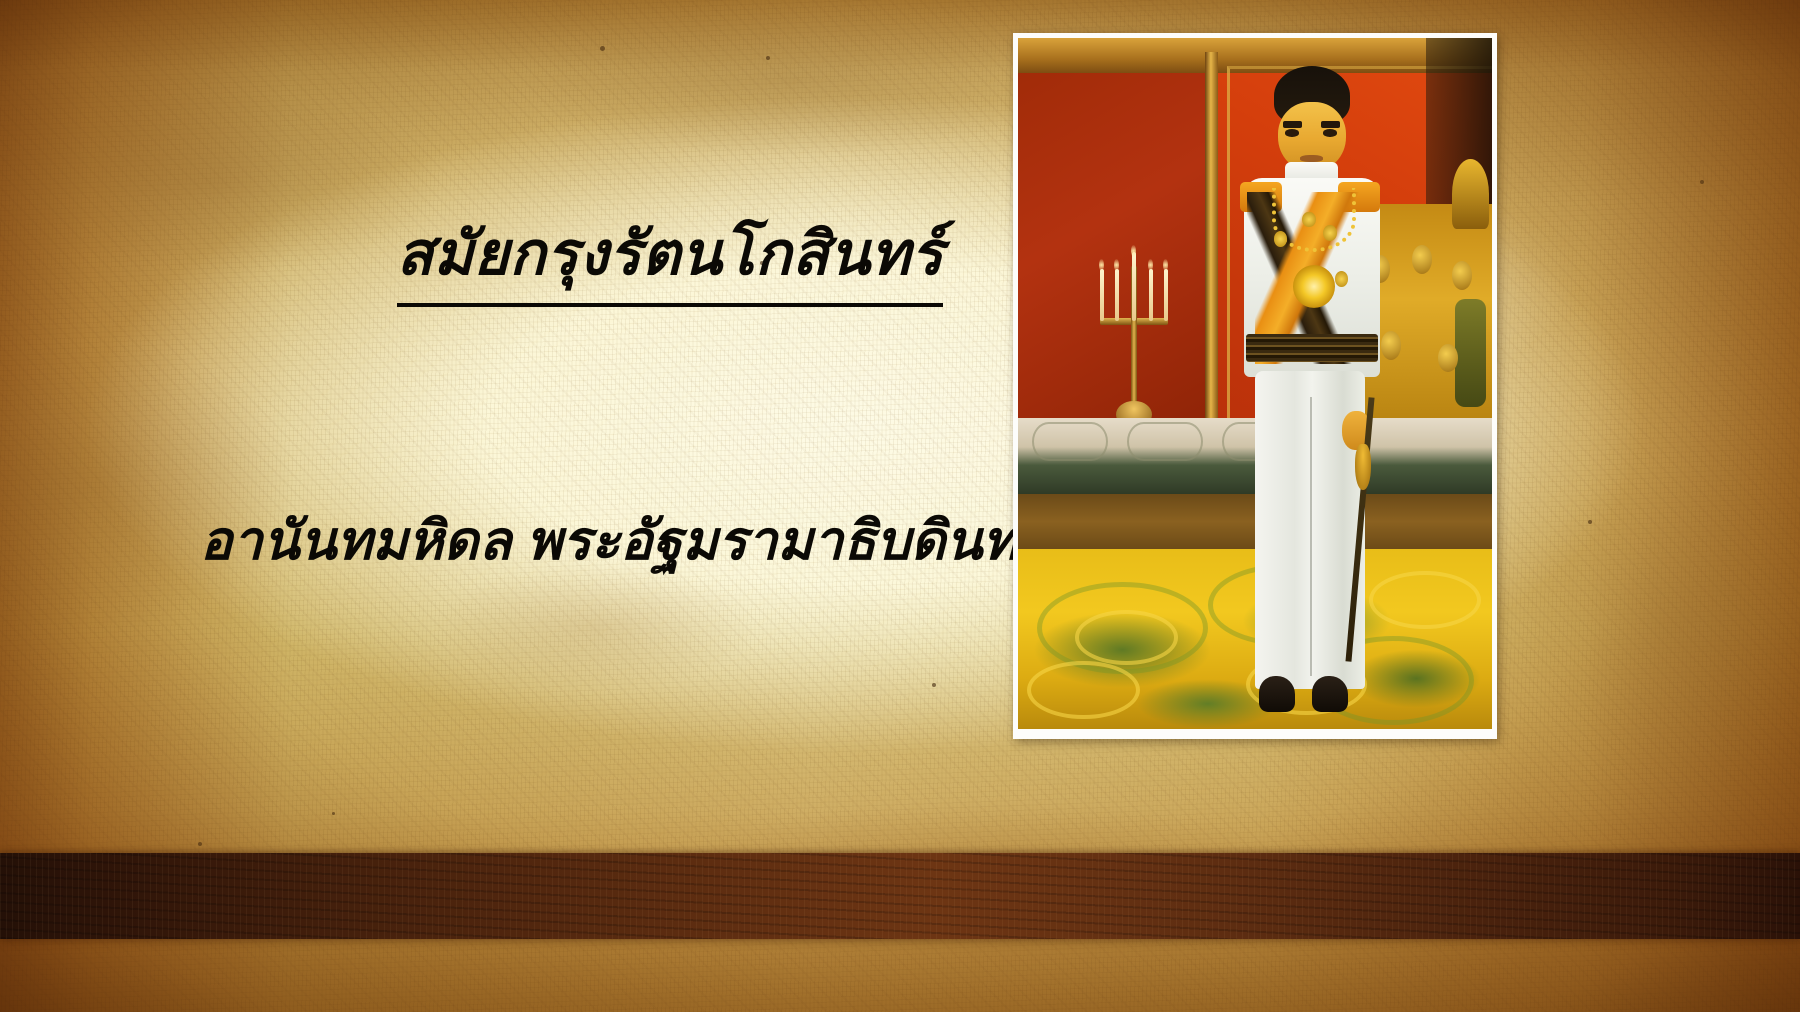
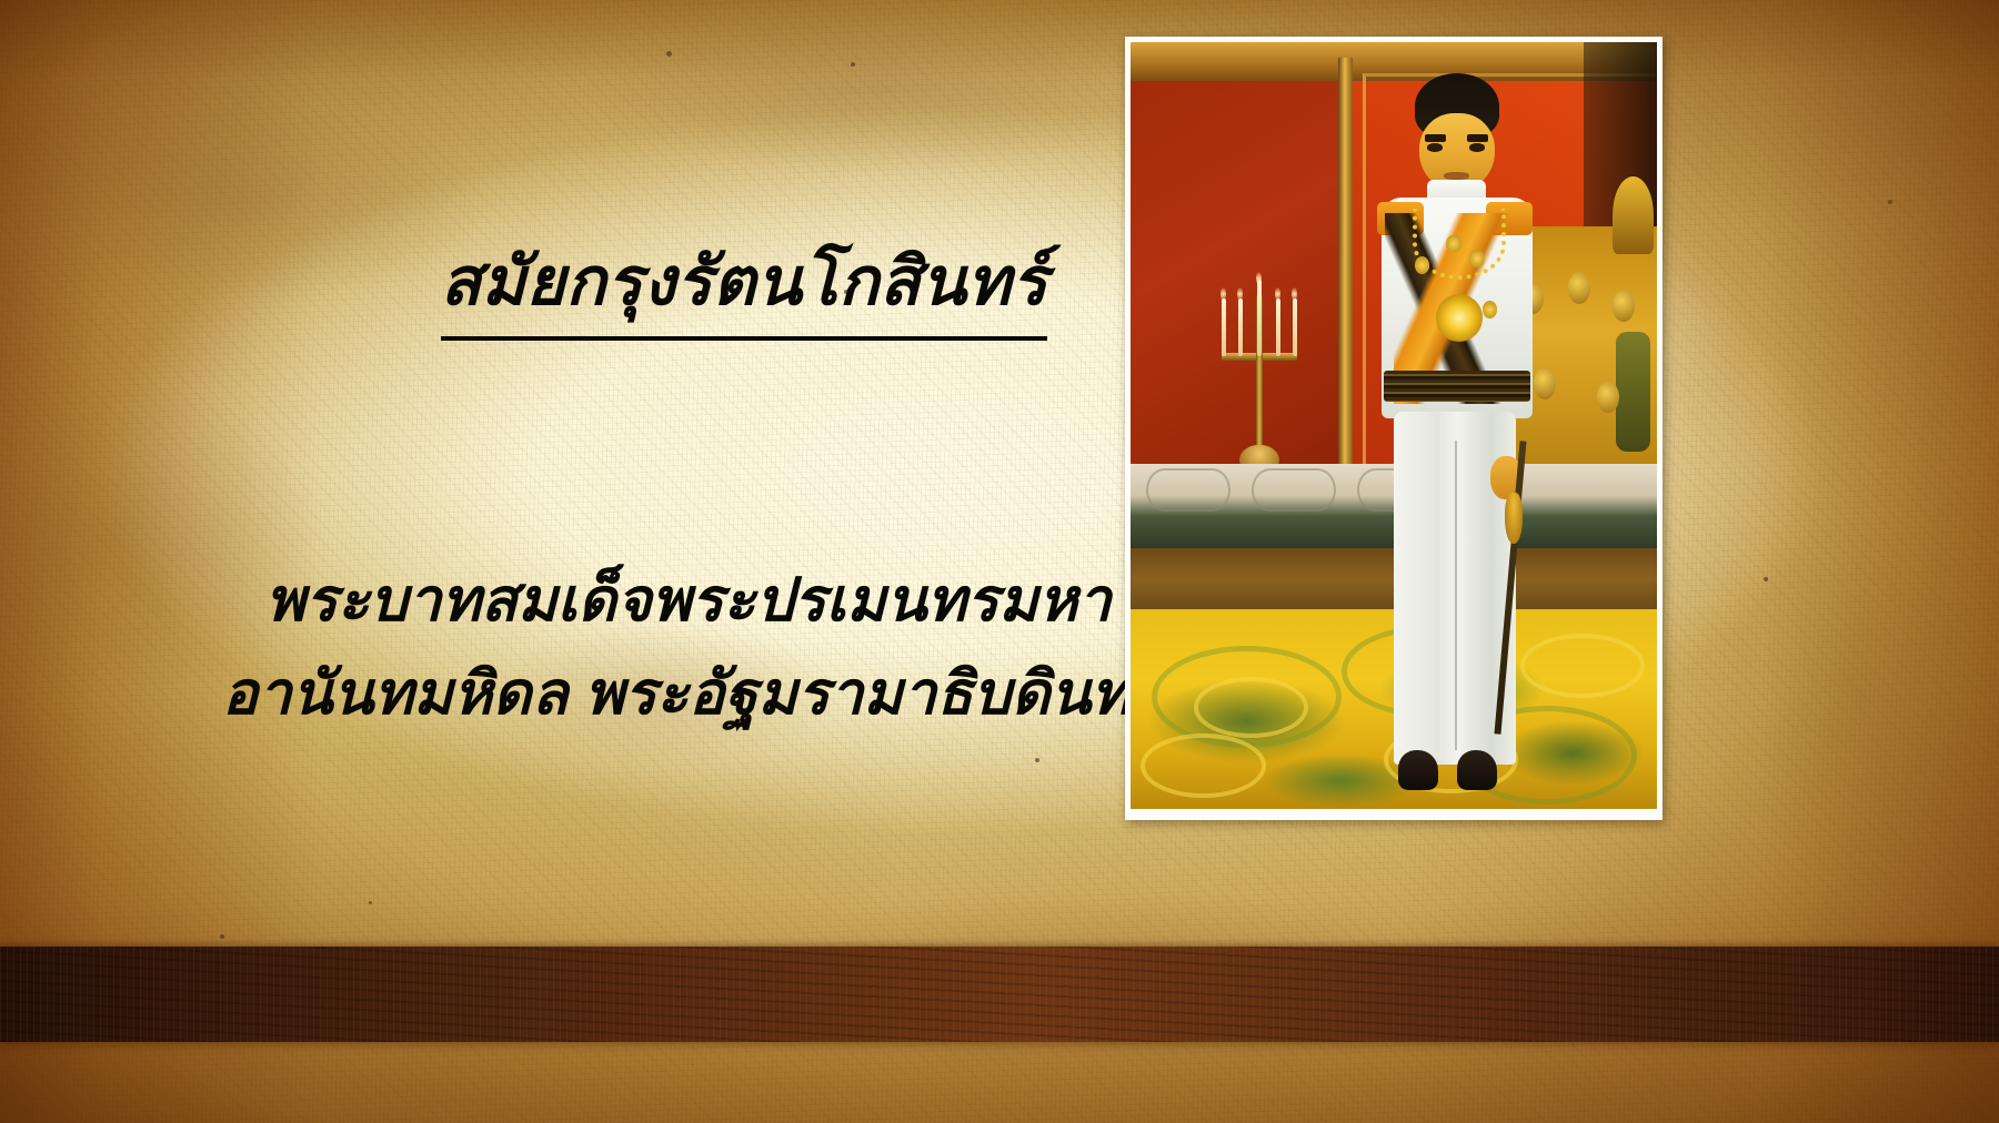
  สมัยกรุงรัตนโกสินทร์
+ พระบาทสมเด็จพระปรเมนทรมหา
  อานันทมหิดล พระอัฐมรามาธิบดินท
